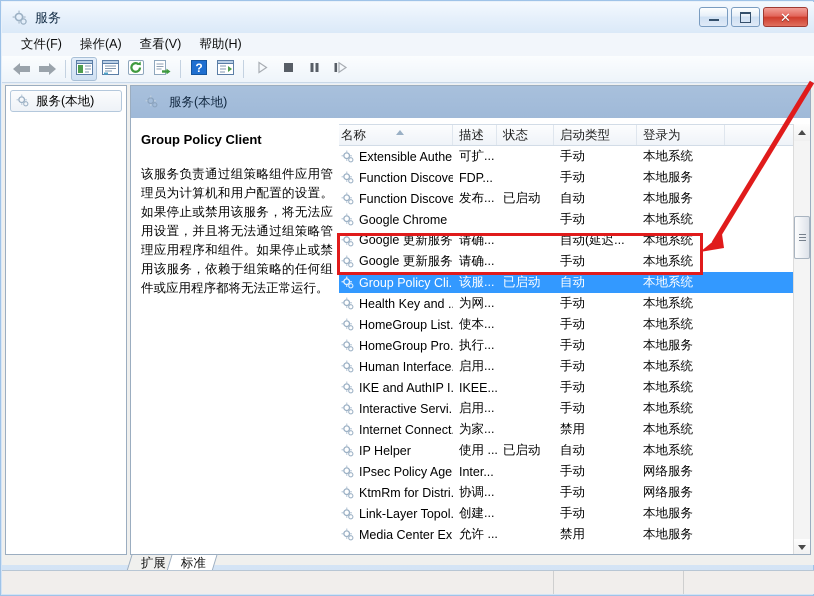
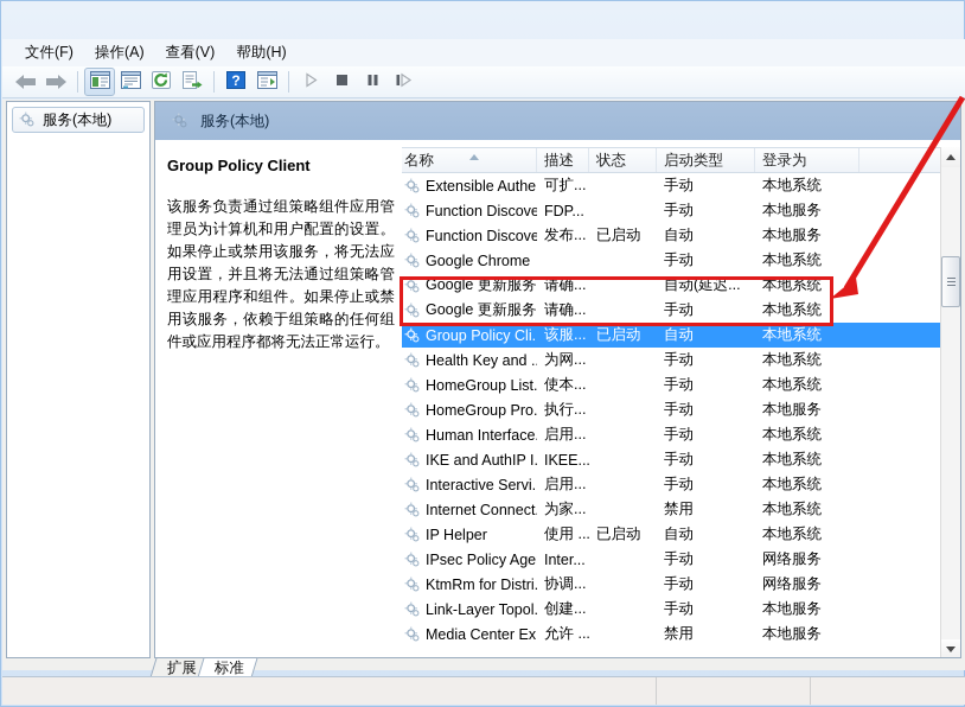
- 服务
- ✕
  文件(F)
  操作(A)
  查看(V)
  帮助(H)
  ?
  服务(本地)
  服务(本地)
  Group Policy Client
  该服务负责通过组策略组件应用管理员为计算机和用户配置的设置。如果停止或禁用该服务，将无法应用设置，并且将无法通过组策略管理应用程序和组件。如果停止或禁用该服务，依赖于组策略的任何组件或应用程序都将无法正常运行。
  名称
  描述
  状态
  启动类型
  登录为
  Extensible Authe
  可扩...
  手动
  本地系统
  Function Discove
  FDP...
  手动
  本地服务
  Function Discove
  发布...
  已启动
  自动
  本地服务
  Google Chrome
  手动
  本地系统
  Google 更新服务
  请确...
  自动(延迟...
  本地系统
  Google 更新服务
  请确...
  手动
  本地系统
  Group Policy Cli.
  该服...
  已启动
  自动
  本地系统
  Health Key and .
  为网...
  手动
  本地系统
  HomeGroup List.
  使本...
  手动
  本地系统
  HomeGroup Pro.
  执行...
  手动
  本地服务
  Human Interface
  启用...
  手动
  本地系统
  IKE and AuthIP I.
  IKEE...
  手动
  本地系统
  Interactive Servi.
  启用...
  手动
  本地系统
  Internet Connect
  为家...
  禁用
  本地系统
  IP Helper
  使用 ...
  已启动
  自动
  本地系统
  IPsec Policy Age
  Inter...
  手动
  网络服务
  KtmRm for Distri.
  协调...
  手动
  网络服务
  Link-Layer Topol.
  创建...
  手动
  本地服务
  Media Center Ex
  允许 ...
  禁用
  本地服务
